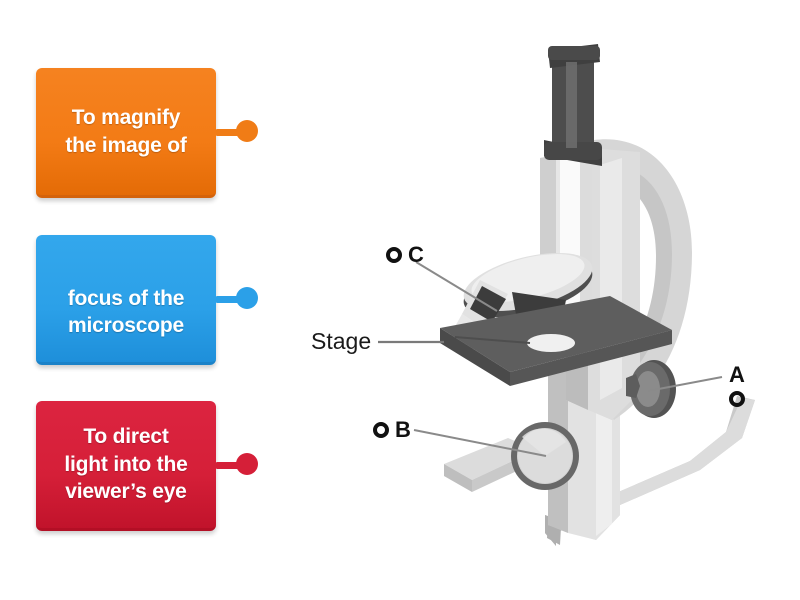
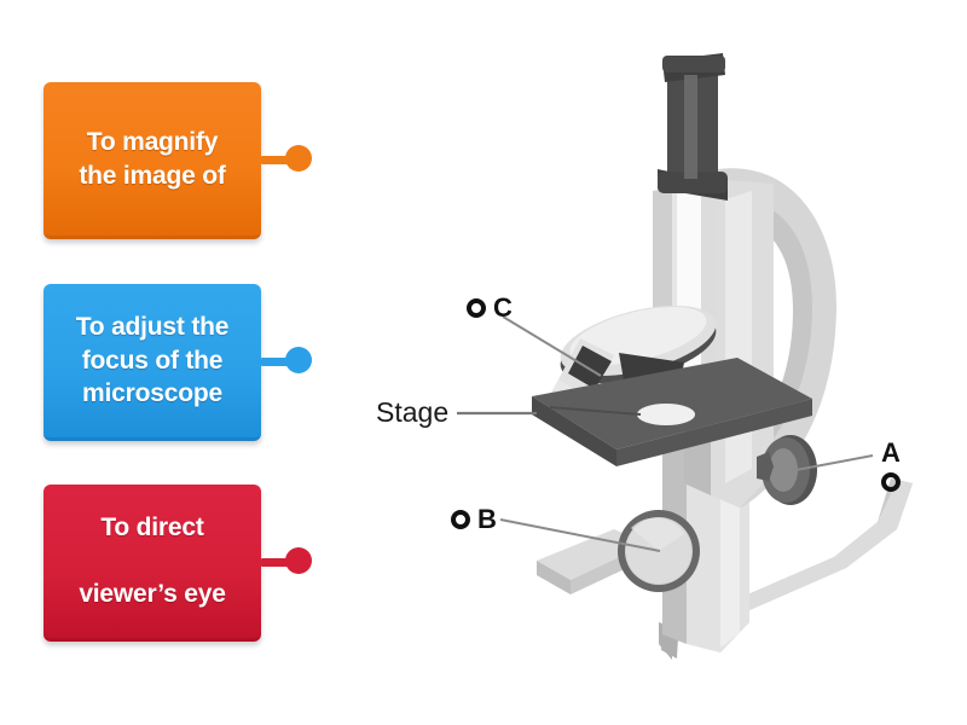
  C
  A
  B
  Stage
  To magnify
  the image of
+ To adjust the
  focus of the
  microscope
  To direct
- light into the
  viewer’s eye
